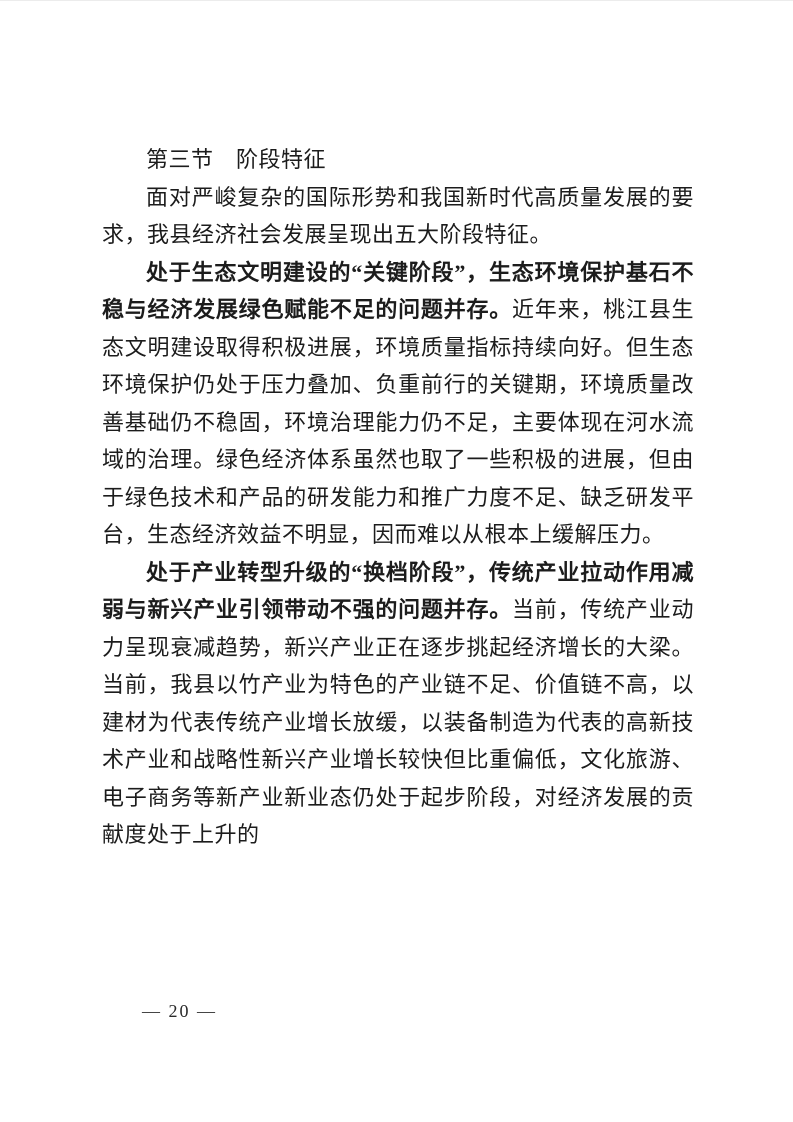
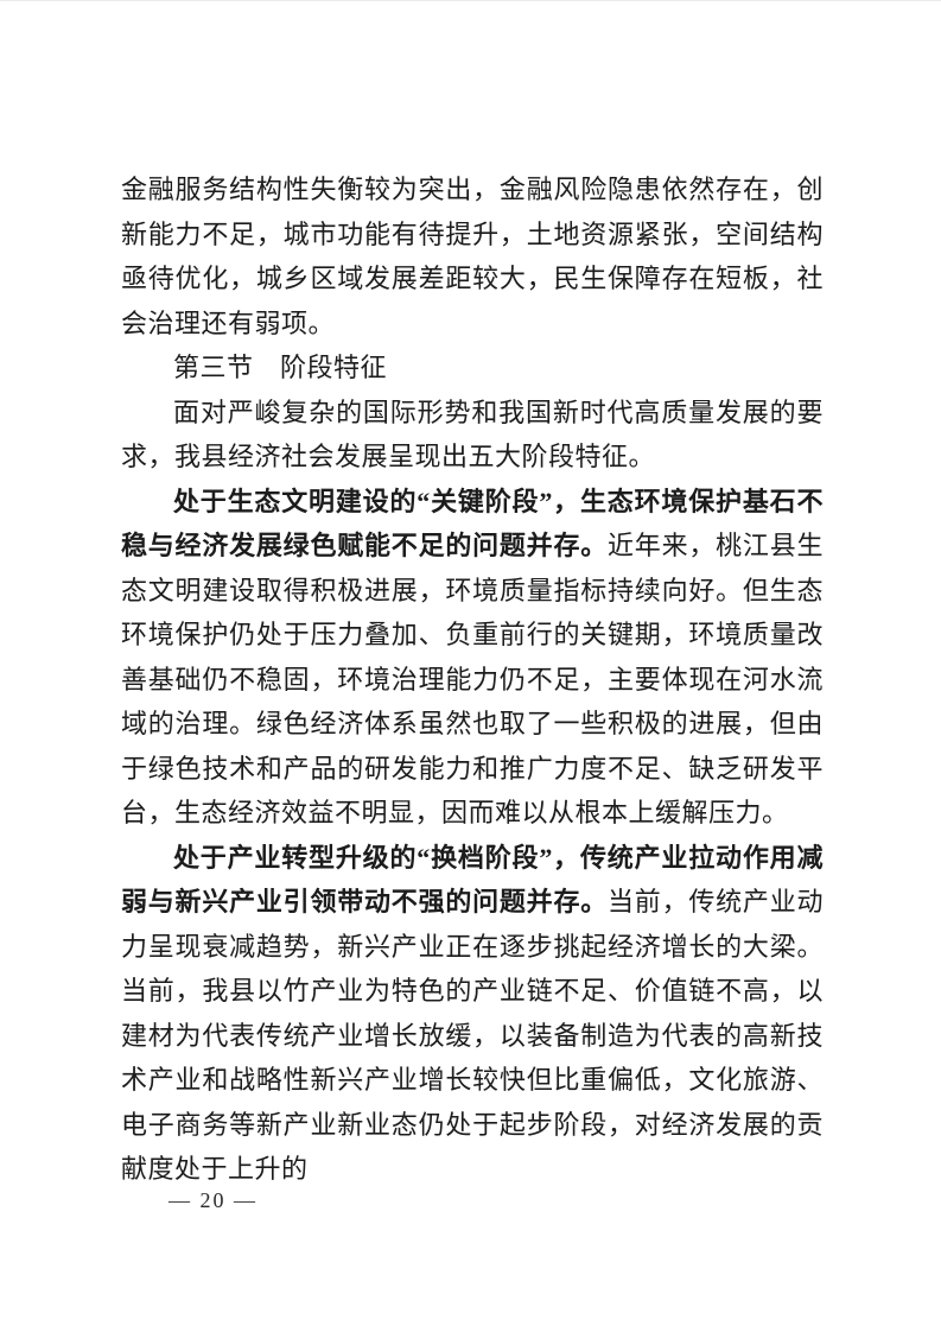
+ 金融服务结构性失衡较为突出，金融风险隐患依然存在，创新能力不足，城市功能有待提升，土地资源紧张，空间结构亟待优化，城乡区域发展差距较大，民生保障存在短板，社会治理还有弱项。
  第三节 阶段特征
  面对严峻复杂的国际形势和我国新时代高质量发展的要求，我县经济社会发展呈现出五大阶段特征。
  处于生态文明建设的“关键阶段”，生态环境保护基石不稳与经济发展绿色赋能不足的问题并存。近年来，桃江县生态文明建设取得积极进展，环境质量指标持续向好。但生态环境保护仍处于压力叠加、负重前行的关键期，环境质量改善基础仍不稳固，环境治理能力仍不足，主要体现在河水流域的治理。绿色经济体系虽然也取了一些积极的进展，但由于绿色技术和产品的研发能力和推广力度不足、缺乏研发平台，生态经济效益不明显，因而难以从根本上缓解压力。
  处于产业转型升级的“换档阶段”，传统产业拉动作用减弱与新兴产业引领带动不强的问题并存。当前，传统产业动力呈现衰减趋势，新兴产业正在逐步挑起经济增长的大梁。当前，我县以竹产业为特色的产业链不足、价值链不高，以建材为代表传统产业增长放缓，以装备制造为代表的高新技术产业和战略性新兴产业增长较快但比重偏低，文化旅游、电子商务等新产业新业态仍处于起步阶段，对经济发展的贡献度处于上升的
  — 20 —
